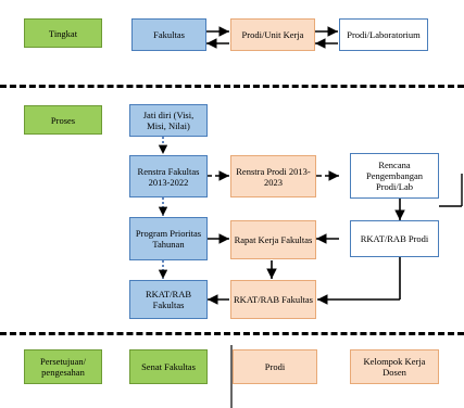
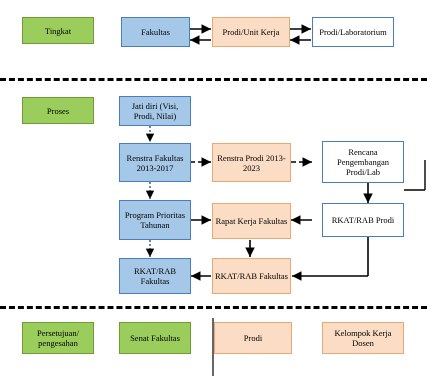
  Tingkat
  Fakultas
  Prodi/Unit Kerja
  Prodi/Laboratorium
  Proses
- Jati diri (Visi, Misi, Nilai)
+ Jati diri (Visi, Prodi, Nilai)
- Renstra Fakultas 2013-2022
+ Renstra Fakultas 2013-2017
  Renstra Prodi 2013-2023
  Rencana Pengembangan Prodi/Lab
  Program Prioritas Tahunan
  Rapat Kerja Fakultas
  RKAT/RAB Prodi
  RKAT/RAB Fakultas
  RKAT/RAB Fakultas
  Persetujuan/ pengesahan
  Senat Fakultas
  Prodi
  Kelompok Kerja Dosen
